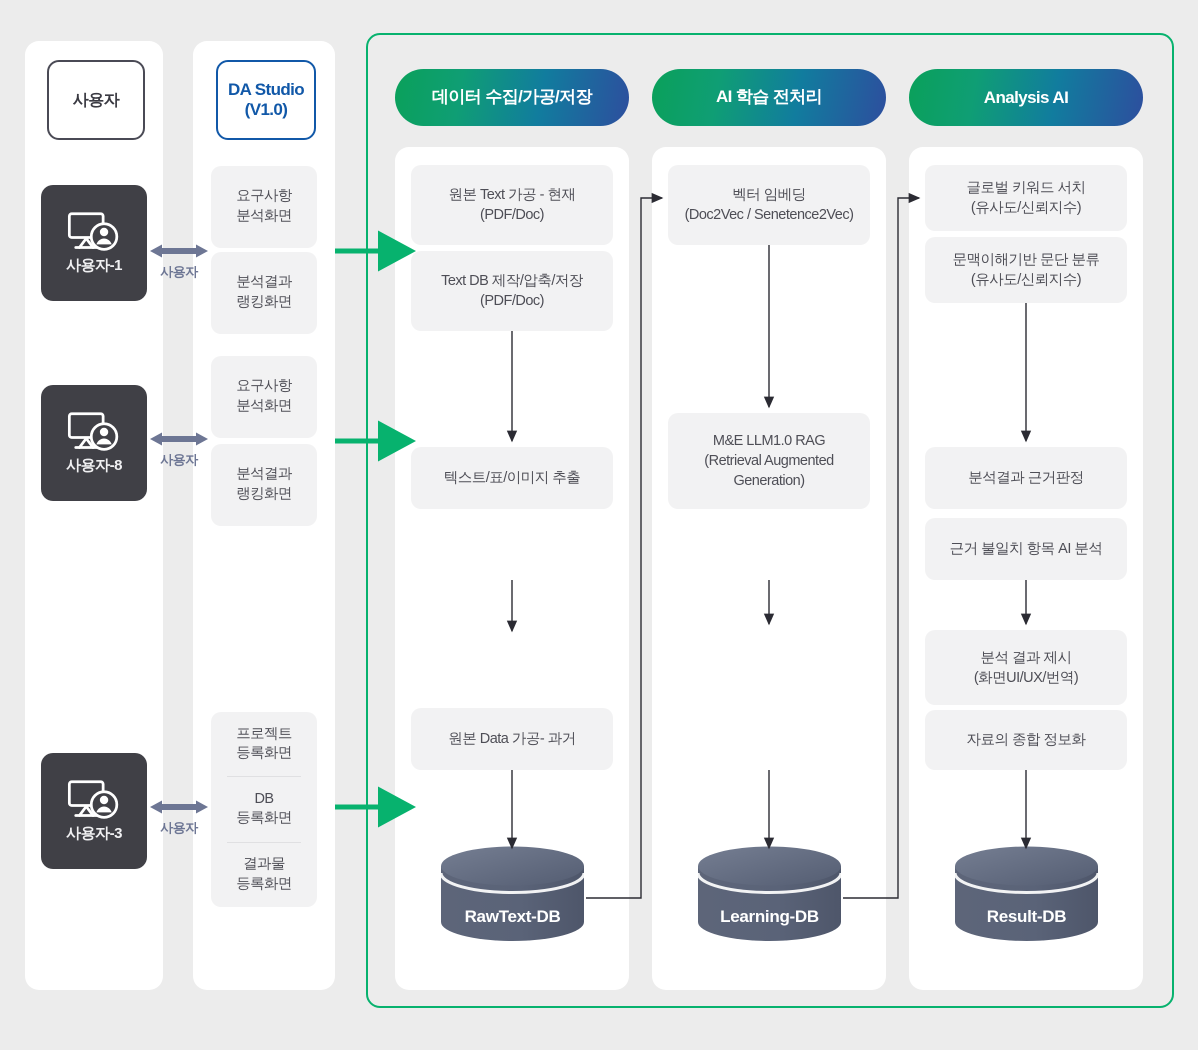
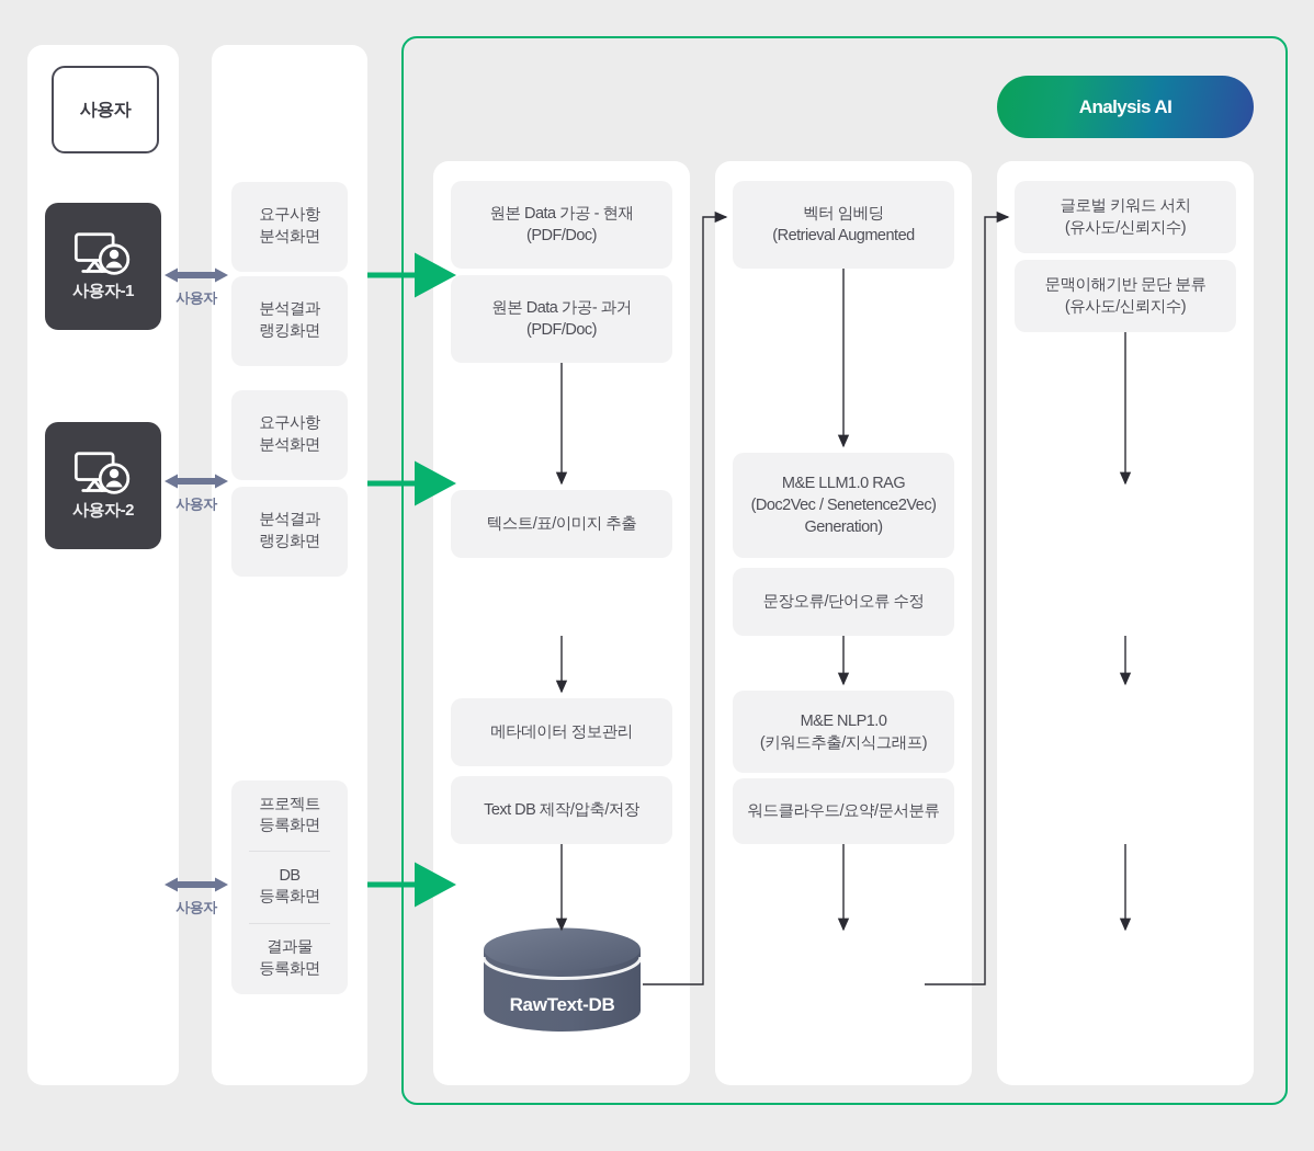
  사용자
  사용자-1
- 사용자-8
+ 사용자-2
- 사용자-3
  사용자
  사용자
  사용자
- DA Studio
- (V1.0)
  요구사항
  분석화면
  분석결과
  랭킹화면
  요구사항
  분석화면
  분석결과
  랭킹화면
  프로젝트
  등록화면
  DB
  등록화면
  결과물
  등록화면
- 데이터 수집/가공/저장
- AI 학습 전처리
  Analysis AI
- 원본 Text 가공 - 현재
+ 원본 Data 가공 - 현재
  (PDF/Doc)
- Text DB 제작/압축/저장
+ 원본 Data 가공- 과거
  (PDF/Doc)
  텍스트/표/이미지 추출
+ 메타데이터 정보관리
- 원본 Data 가공- 과거
+ Text DB 제작/압축/저장
  벡터 임베딩
- (Doc2Vec / Senetence2Vec)
+ (Retrieval Augmented
  M&E LLM1.0 RAG
- (Retrieval Augmented
+ (Doc2Vec / Senetence2Vec)
  Generation)
+ 문장오류/단어오류 수정
+ M&E NLP1.0
+ (키워드추출/지식그래프)
+ 워드클라우드/요약/문서분류
  글로벌 키워드 서치
  (유사도/신뢰지수)
  문맥이해기반 문단 분류
  (유사도/신뢰지수)
- 분석결과 근거판정
- 근거 불일치 항목 AI 분석
- 분석 결과 제시
- (화면UI/UX/번역)
- 자료의 종합 정보화
  RawText-DB
- Learning-DB
- Result-DB
